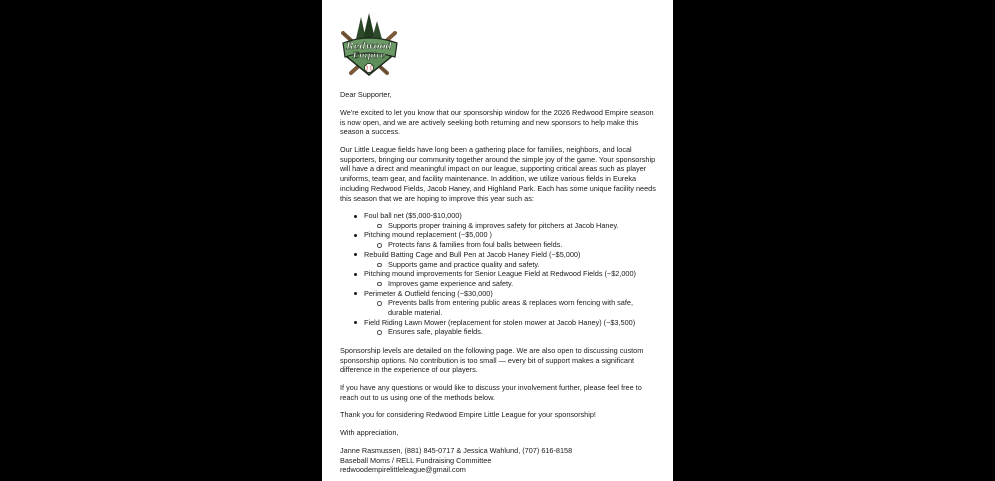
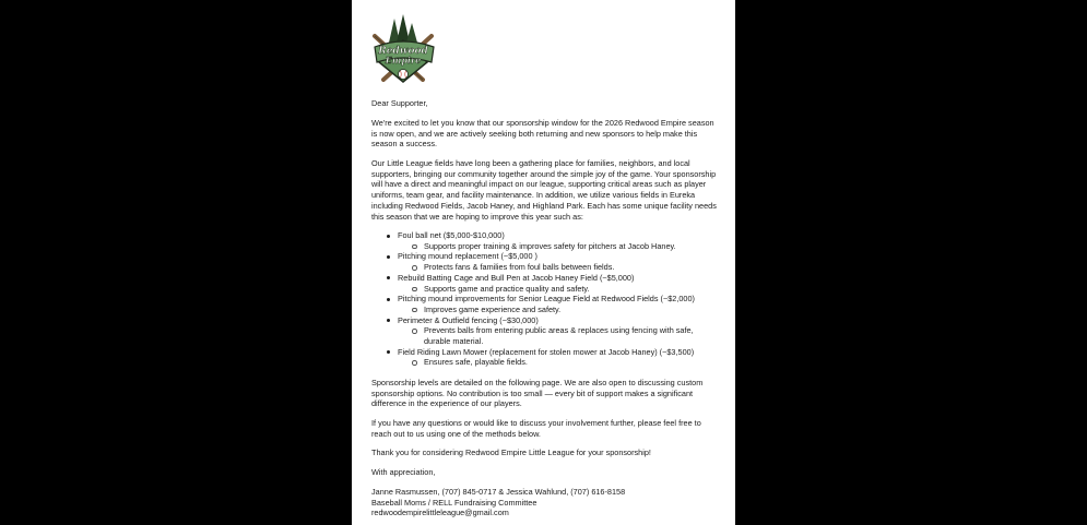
  Redwood
  Empire
  Dear Supporter,
  We're excited to let you know that our sponsorship window for the 2026 Redwood Empire season is now open, and we are actively seeking both returning and new sponsors to help make this season a success.
  Our Little League fields have long been a gathering place for families, neighbors, and local supporters, bringing our community together around the simple joy of the game. Your sponsorship will have a direct and meaningful impact on our league, supporting critical areas such as player uniforms, team gear, and facility maintenance. In addition, we utilize various fields in Eureka including Redwood Fields, Jacob Haney, and Highland Park. Each has some unique facility needs this season that we are hoping to improve this year such as:
  Foul ball net ($5,000-$10,000)
  Supports proper training & improves safety for pitchers at Jacob Haney.
  Pitching mound replacement (~$5,000 )
  Protects fans & families from foul balls between fields.
  Rebuild Batting Cage and Bull Pen at Jacob Haney Field (~$5,000)
  Supports game and practice quality and safety.
  Pitching mound improvements for Senior League Field at Redwood Fields (~$2,000)
  Improves game experience and safety.
  Perimeter & Outfield fencing (~$30,000)
- Prevents balls from entering public areas & replaces worn fencing with safe, durable material.
+ Prevents balls from entering public areas & replaces using fencing with safe, durable material.
  Field Riding Lawn Mower (replacement for stolen mower at Jacob Haney) (~$3,500)
  Ensures safe, playable fields.
  Sponsorship levels are detailed on the following page. We are also open to discussing custom sponsorship options. No contribution is too small — every bit of support makes a significant difference in the experience of our players.
  If you have any questions or would like to discuss your involvement further, please feel free to reach out to us using one of the methods below.
  Thank you for considering Redwood Empire Little League for your sponsorship!
  With appreciation,
- Janne Rasmussen, (881) 845-0717 & Jessica Wahlund, (707) 616-8158
+ Janne Rasmussen, (707) 845-0717 & Jessica Wahlund, (707) 616-8158
  Baseball Moms / RELL Fundraising Committee
  redwoodempirelittleleague@gmail.com
